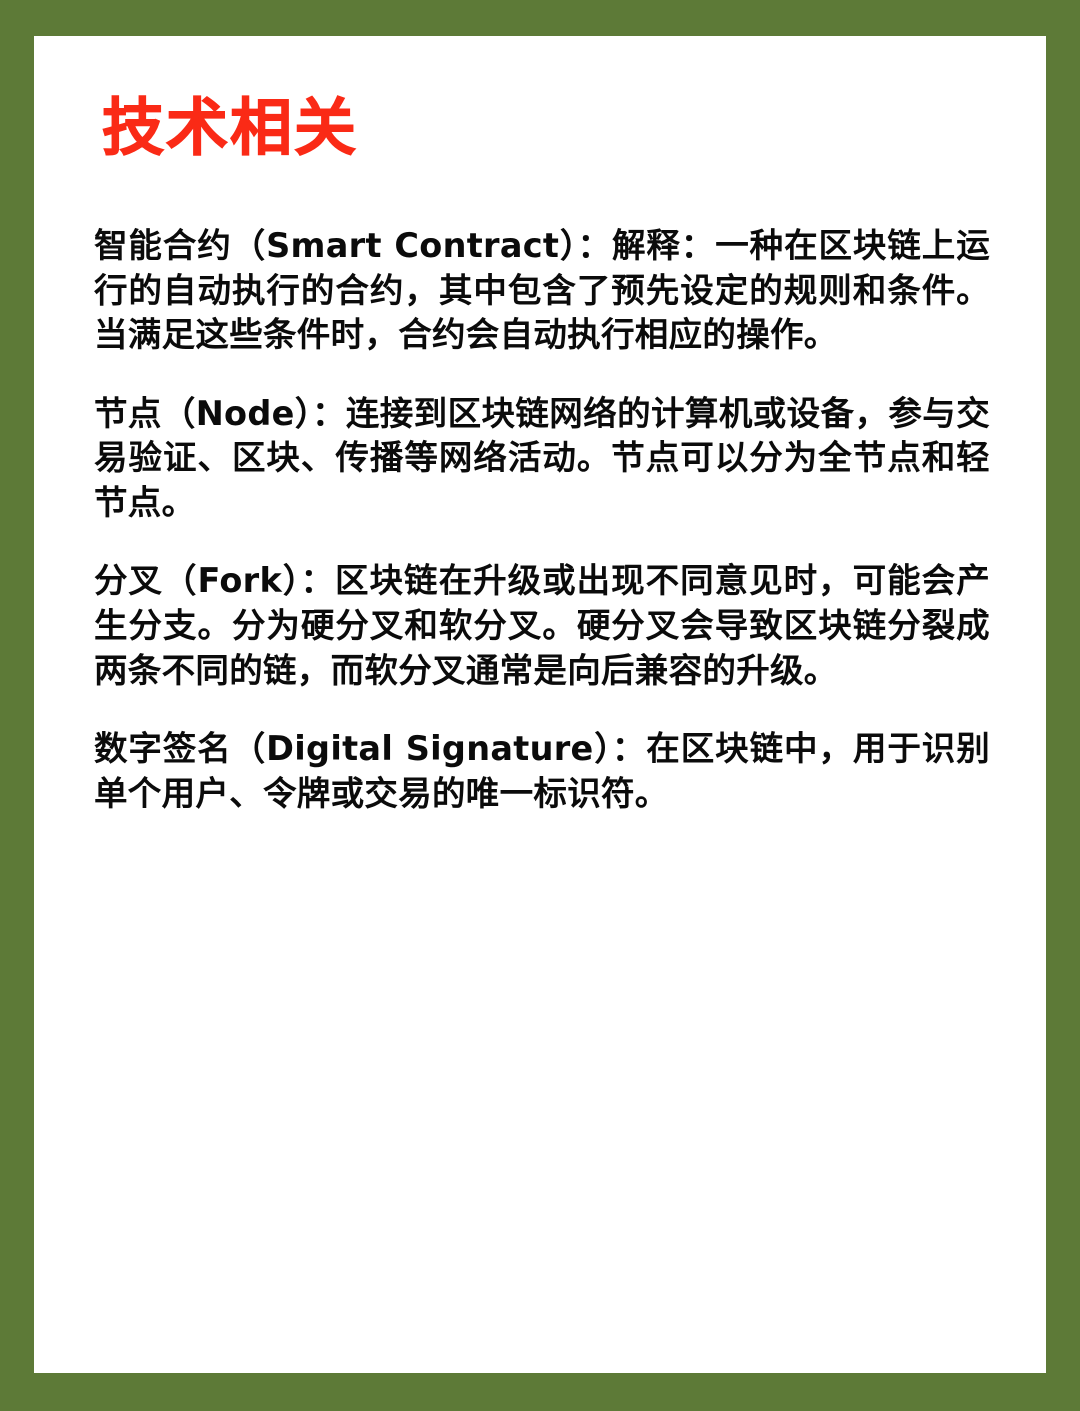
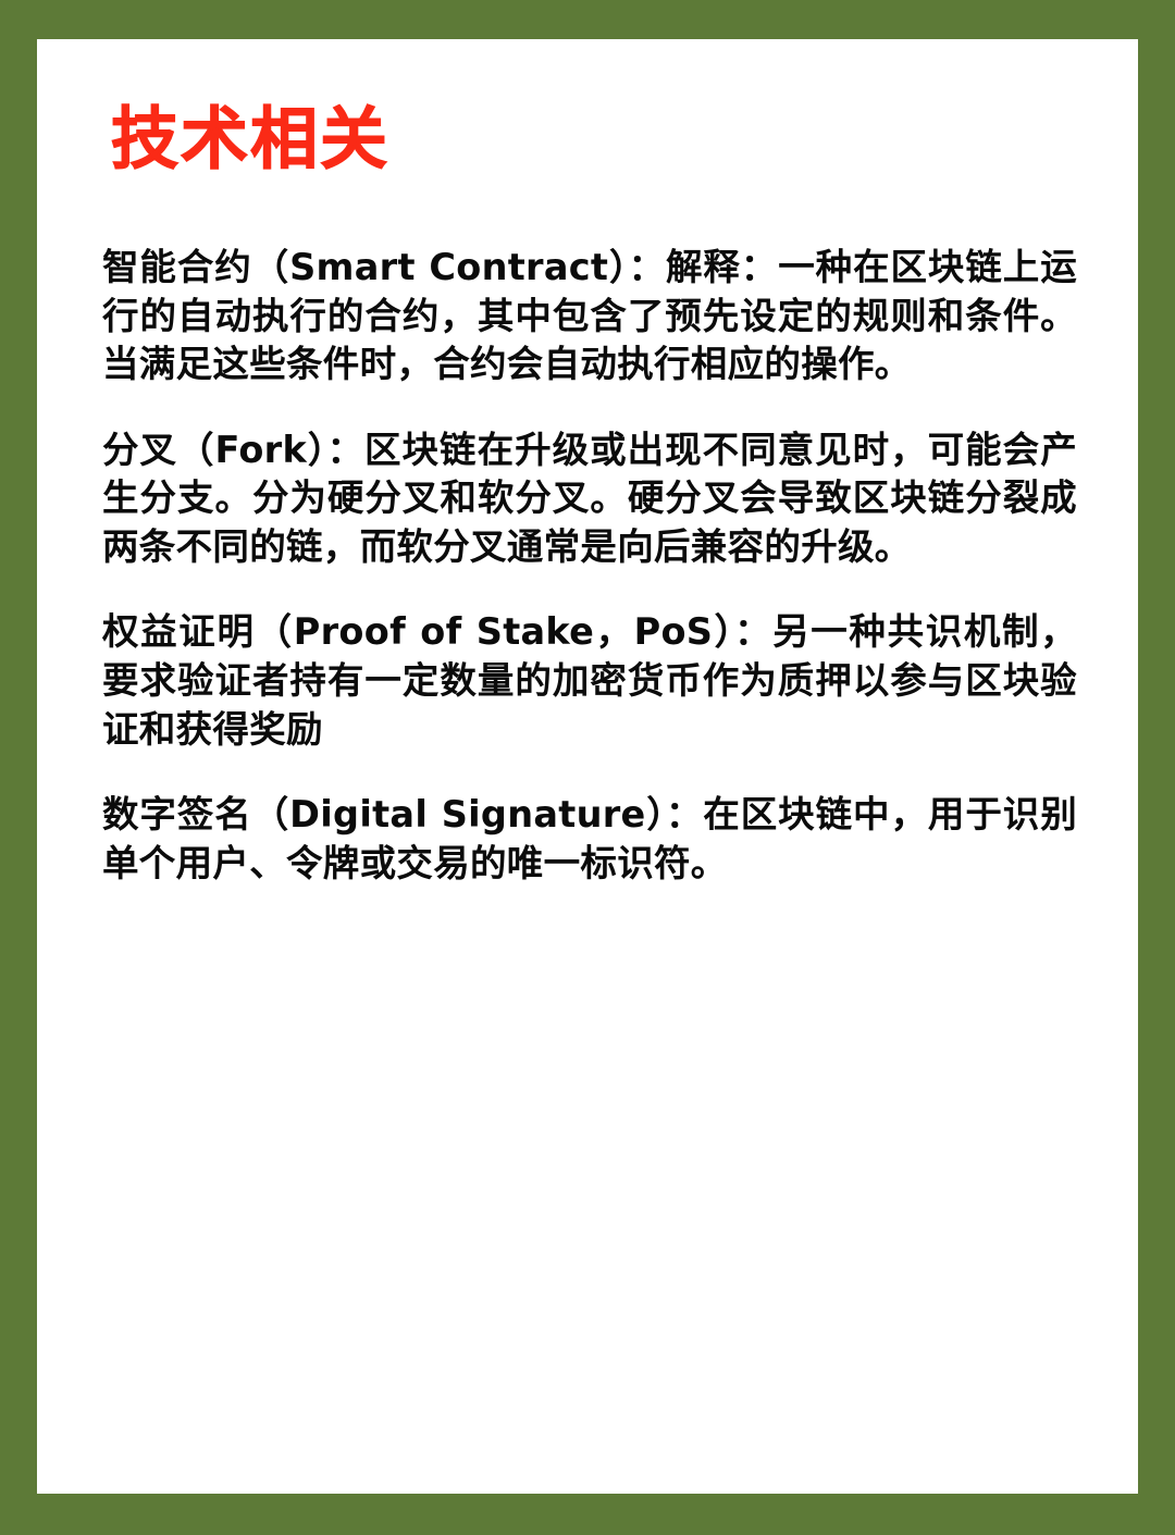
  技术相关
  智能合约（Smart Contract）：解释：一种在区块链上运行的自动执行的合约，其中包含了预先设定的规则和条件。当满足这些条件时，合约会自动执行相应的操作。
- 节点（Node）：连接到区块链网络的计算机或设备，参与交易验证、区块、传播等网络活动。节点可以分为全节点和轻节点。
  分叉（Fork）：区块链在升级或出现不同意见时，可能会产生分支。分为硬分叉和软分叉。硬分叉会导致区块链分裂成两条不同的链，而软分叉通常是向后兼容的升级。
+ 权益证明（Proof of Stake，PoS）：另一种共识机制，要求验证者持有一定数量的加密货币作为质押以参与区块验证和获得奖励
  数字签名（Digital Signature）：在区块链中，用于识别单个用户、令牌或交易的唯一标识符。
